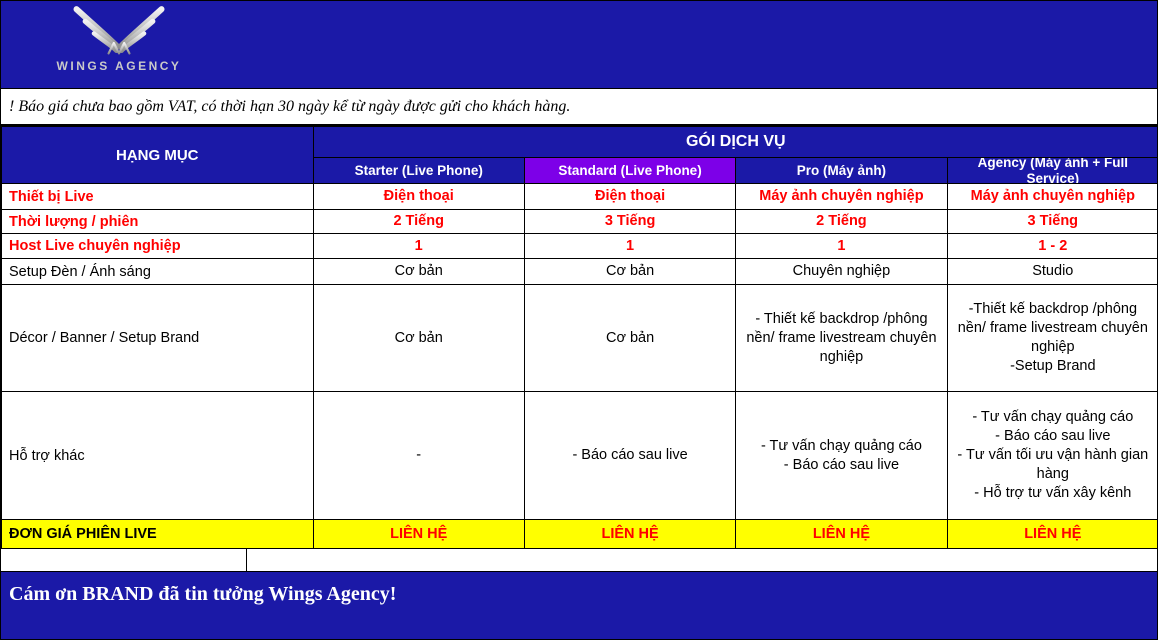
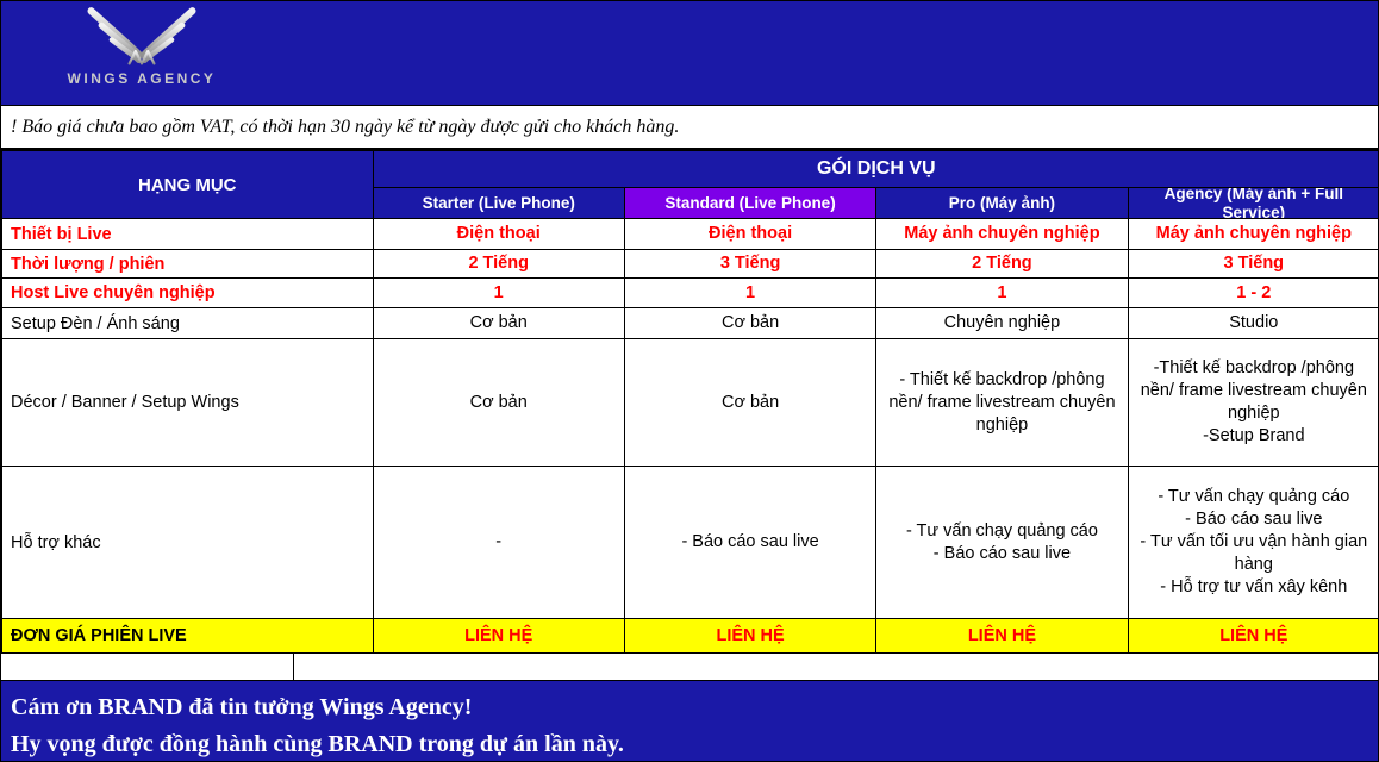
  WINGS AGENCY
  ! Báo giá chưa bao gồm VAT, có thời hạn 30 ngày kể từ ngày được gửi cho khách hàng.
  HẠNG MỤC	GÓI DỊCH VỤ
  Starter (Live Phone)	Standard (Live Phone)	Pro (Máy ảnh)	Agency (Máy ảnh + Full Service)
  Thiết bị Live	Điện thoại	Điện thoại	Máy ảnh chuyên nghiệp	Máy ảnh chuyên nghiệp
  Thời lượng / phiên	2 Tiếng	3 Tiếng	2 Tiếng	3 Tiếng
  Host Live chuyên nghiệp	1	1	1	1 - 2
  Setup Đèn / Ánh sáng	Cơ bản	Cơ bản	Chuyên nghiệp	Studio
- Décor / Banner / Setup Brand	Cơ bản	Cơ bản	- Thiết kế backdrop /phông nền/ frame livestream chuyên nghiệp	-Thiết kế backdrop /phông nền/ frame livestream chuyên nghiệp -Setup Brand
+ Décor / Banner / Setup Wings	Cơ bản	Cơ bản	- Thiết kế backdrop /phông nền/ frame livestream chuyên nghiệp	-Thiết kế backdrop /phông nền/ frame livestream chuyên nghiệp -Setup Brand
  Hỗ trợ khác	-	- Báo cáo sau live	- Tư vấn chạy quảng cáo - Báo cáo sau live	- Tư vấn chạy quảng cáo - Báo cáo sau live - Tư vấn tối ưu vận hành gian hàng - Hỗ trợ tư vấn xây kênh
  ĐƠN GIÁ PHIÊN LIVE	LIÊN HỆ	LIÊN HỆ	LIÊN HỆ	LIÊN HỆ
  Cám ơn BRAND đã tin tưởng Wings Agency!
+ Hy vọng được đồng hành cùng BRAND trong dự án lần này.
